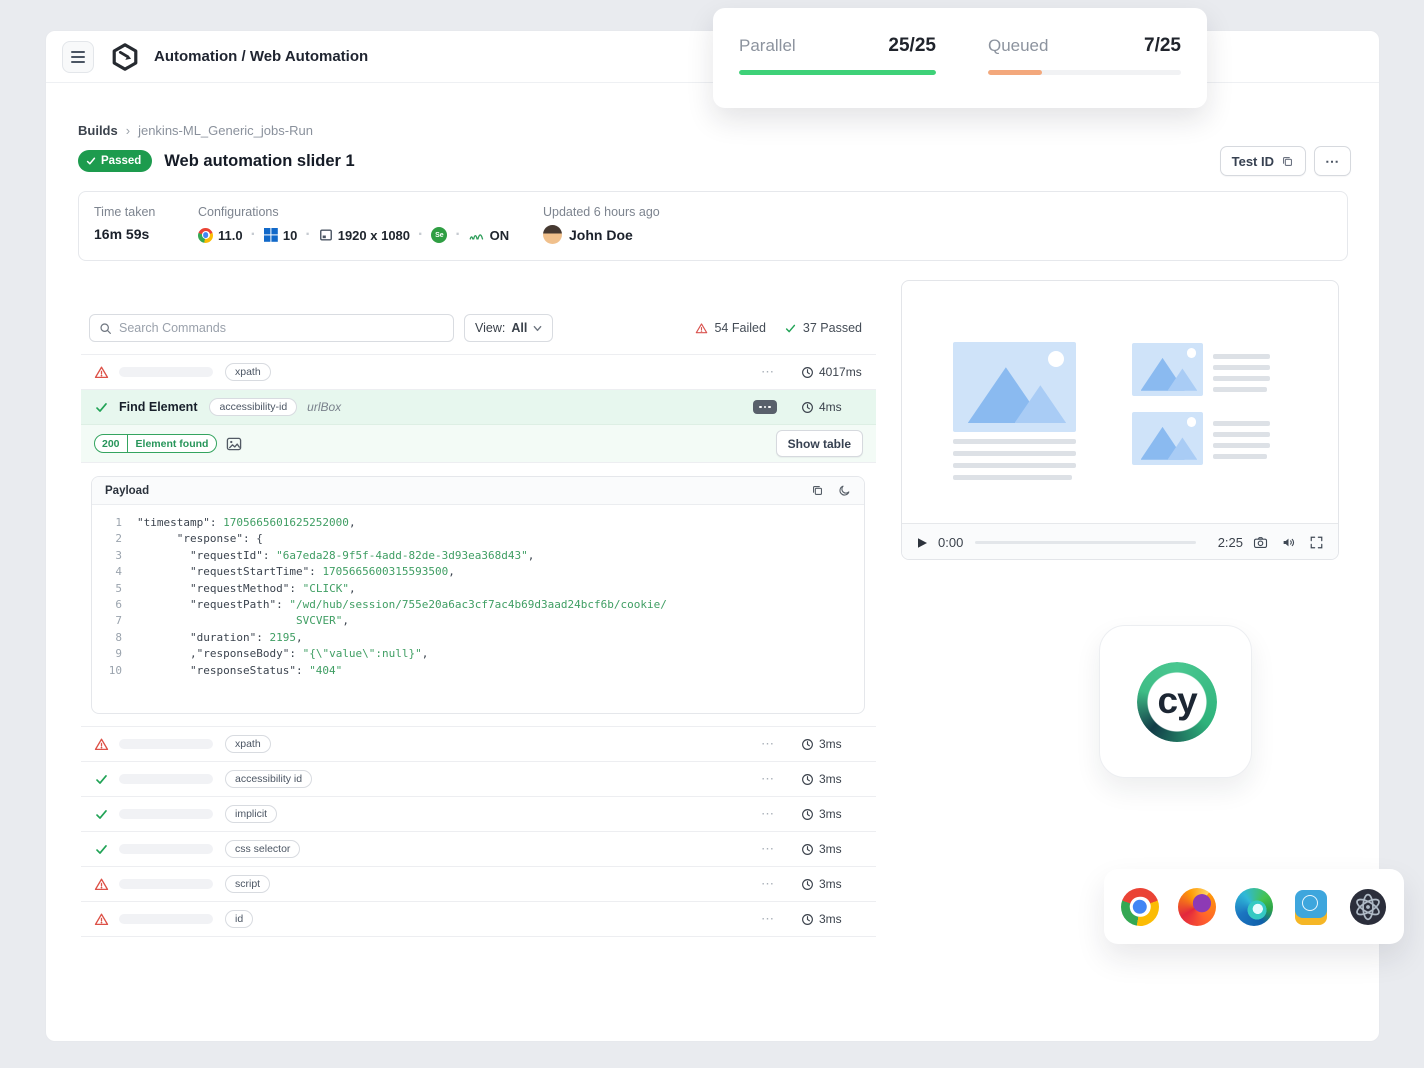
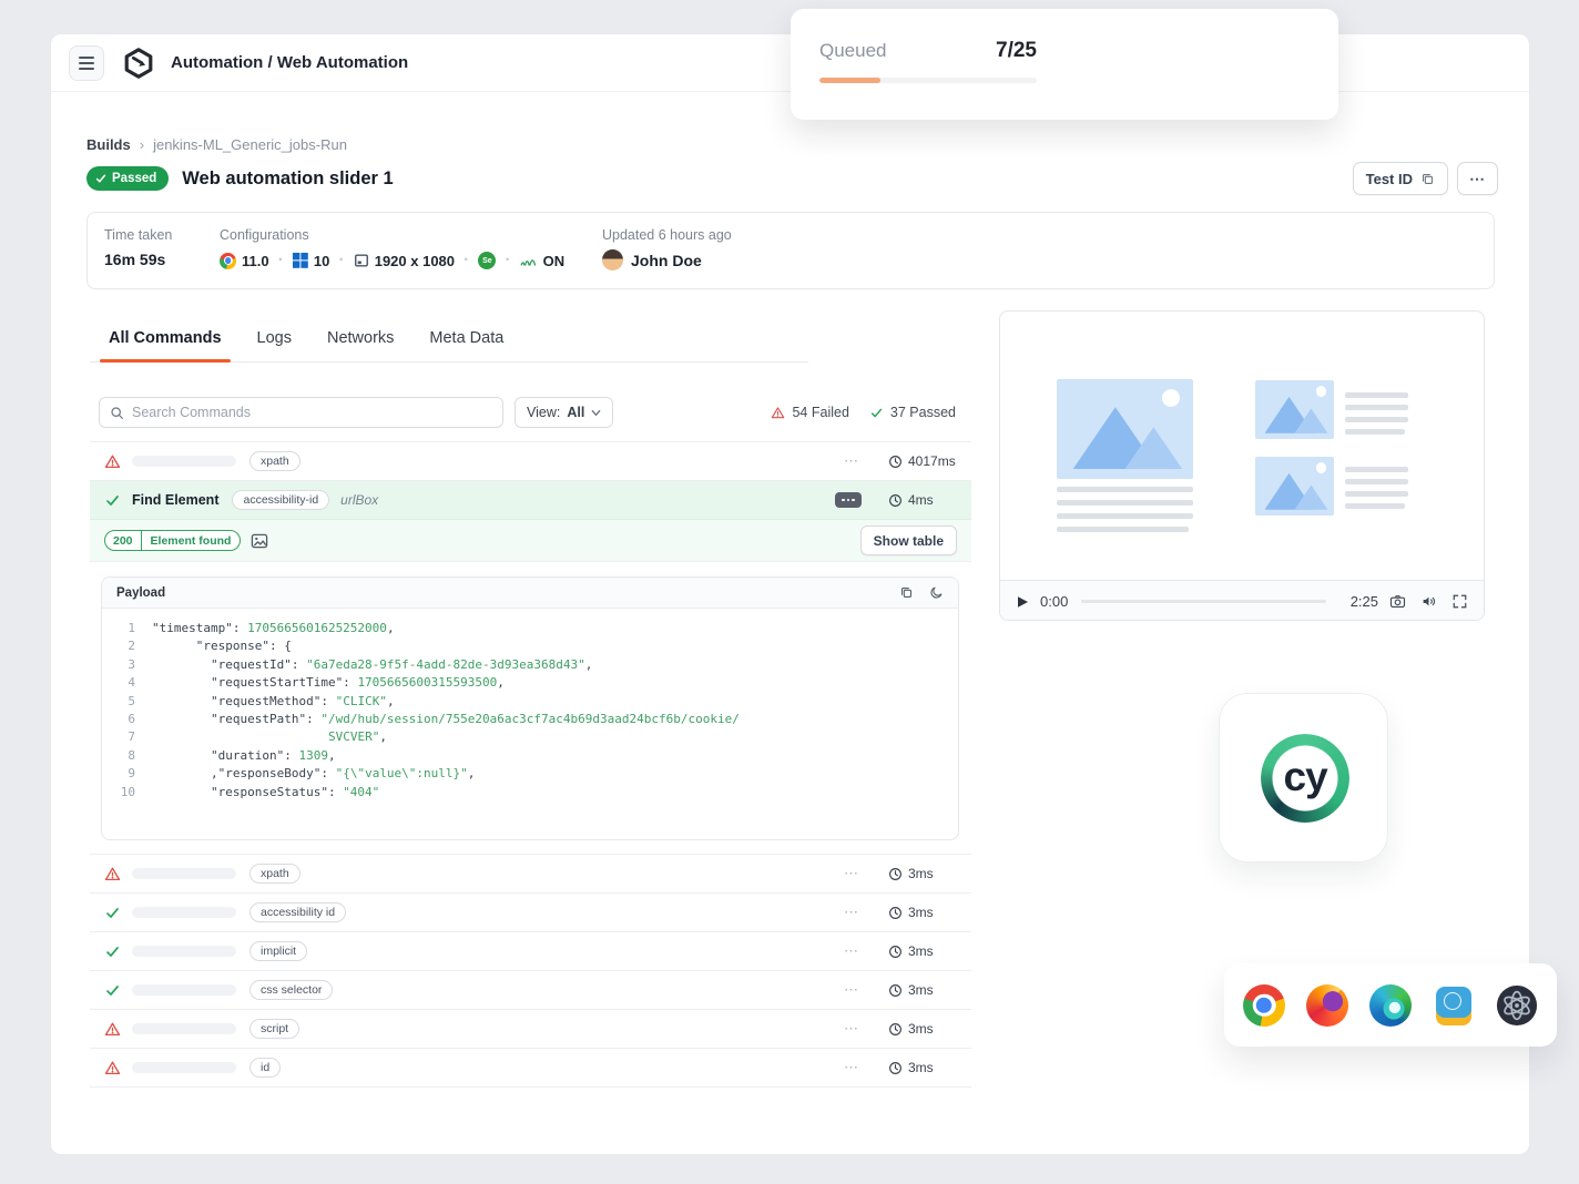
  Automation / Web Automation
  Builds
  ›
  jenkins-ML_Generic_jobs-Run
  Passed
  Web automation slider 1
  Test ID
  ⋯
  Time taken
  16m 59s
  Configurations
  11.0
  ·
  10
  ·
  1920 x 1080
  ·
  ·
  ON
  Updated 6 hours ago
  John Doe
+ All Commands
+ Logs
+ Networks
+ Meta Data
  Search Commands
  View:
  All
  54 Failed
  37 Passed
  xpath
  ⋯
  4017ms
  Find Element
  accessibility-id
  urlBox
  4ms
  200
  Element found
  Show table
  Payload
  1
  "timestamp":
  1705665601625252000
  ,
  2
  "response": {
  3
  "requestId":
  "6a7eda28-9f5f-4add-82de-3d93ea368d43"
  ,
  4
  "requestStartTime":
  1705665600315593500
  ,
  5
  "requestMethod":
  "CLICK"
  ,
  6
  "requestPath":
  "/wd/hub/session/755e20a6ac3cf7ac4b69d3aad24bcf6b/cookie/
  7
  SVCVER"
  ,
  8
  "duration":
- 2195
+ 1309
  ,
  9
  ,"responseBody":
  "{\"value\":null}"
  ,
  10
  "responseStatus":
  "404"
  xpath
  ⋯
  3ms
  accessibility id
  ⋯
  3ms
  implicit
  ⋯
  3ms
  css selector
  ⋯
  3ms
  script
  ⋯
  3ms
  id
  ⋯
  3ms
  0:00
  2:25
  cy
- Parallel
- 25/25
  Queued
  7/25
